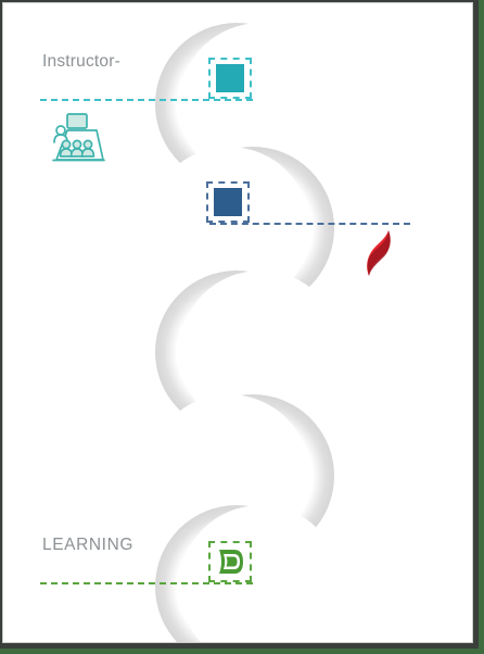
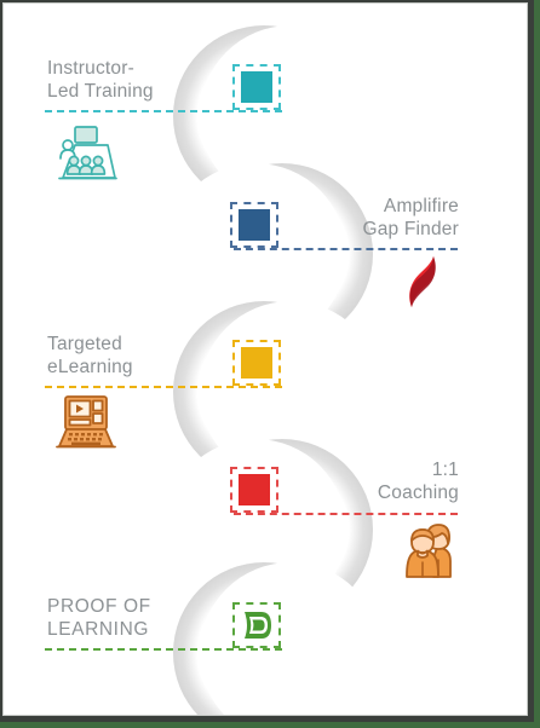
  Instructor-
+ Led Training
+ Amplifire
+ Gap Finder
+ Targeted
+ eLearning
+ 1:1
+ Coaching
+ PROOF OF
  LEARNING
